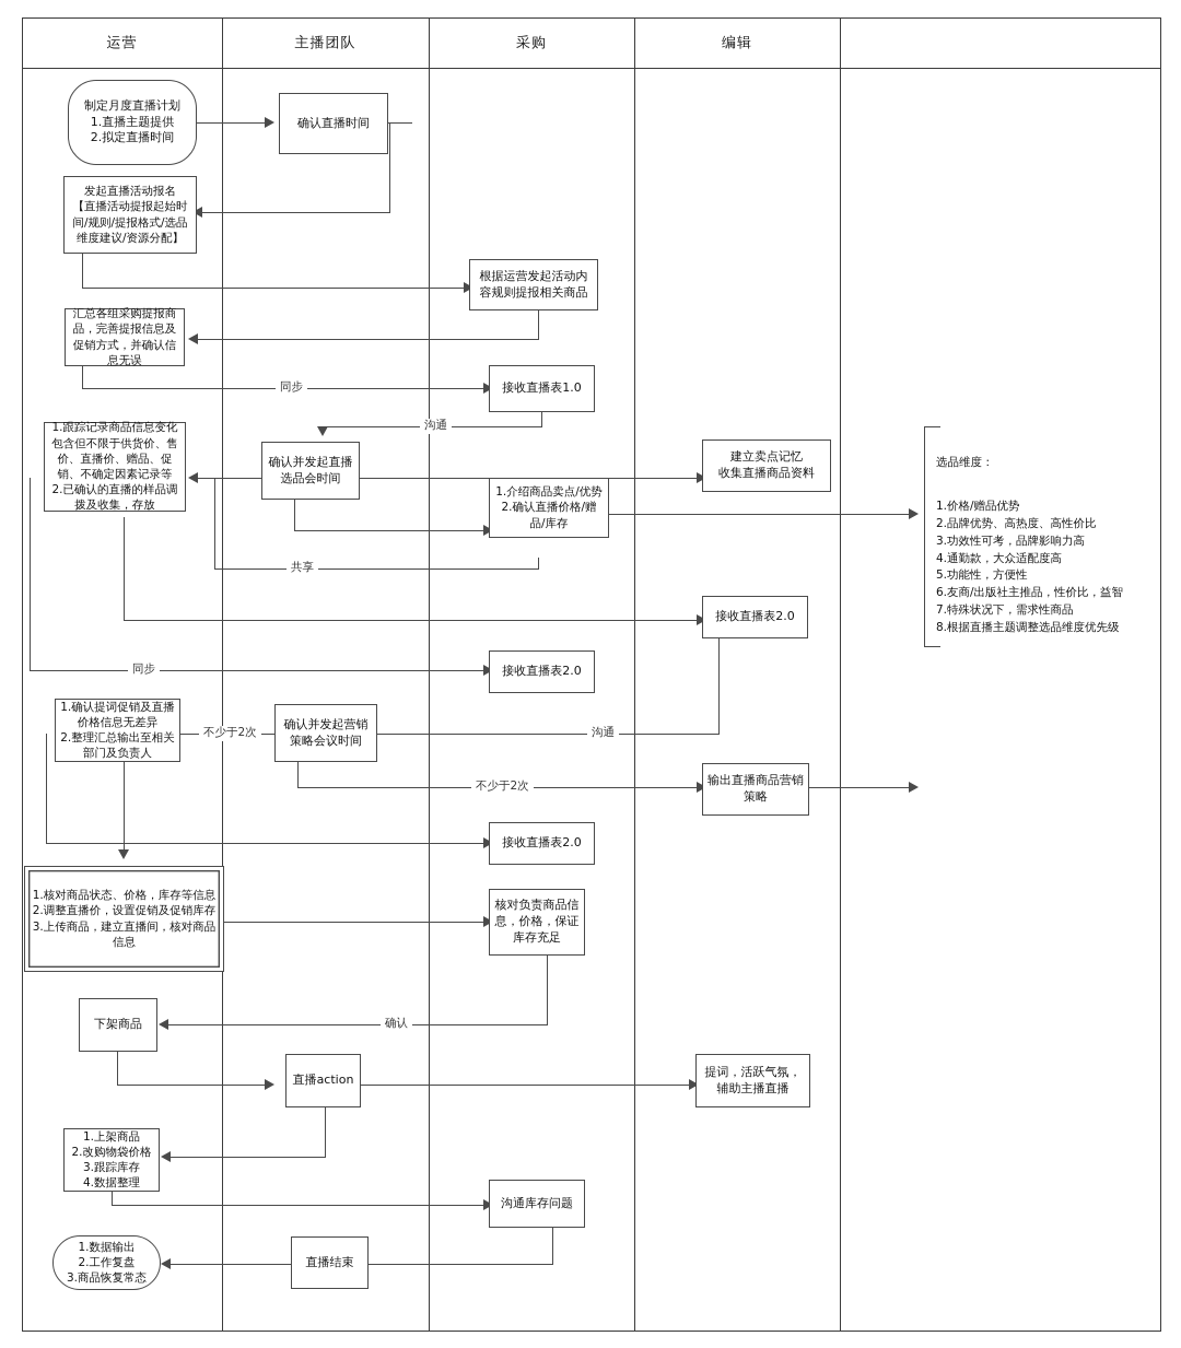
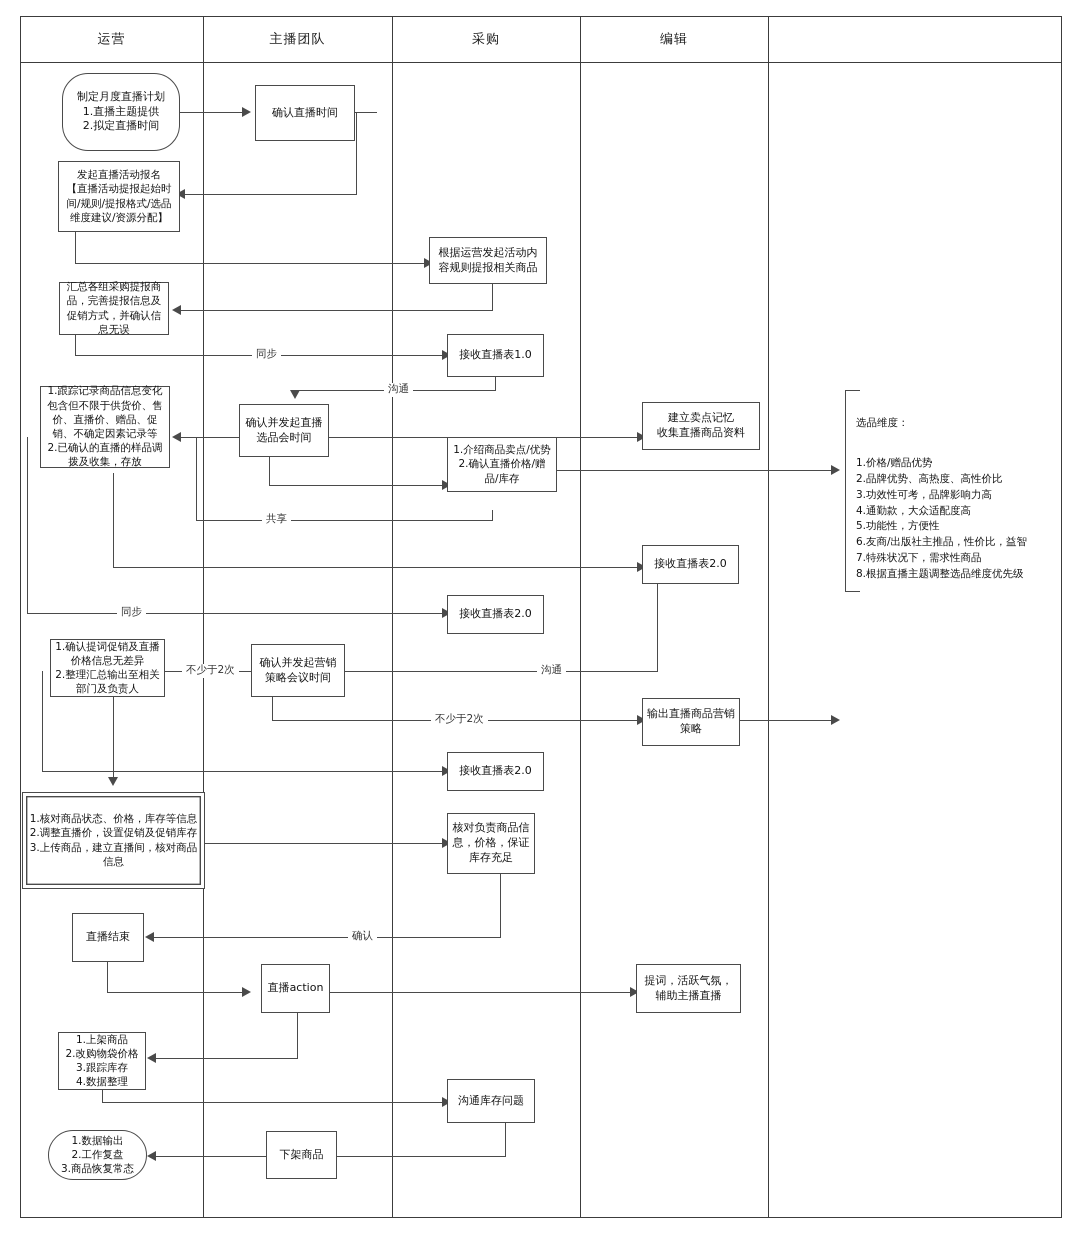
  运营
  主播团队
  采购
  编辑
  同步
  沟通
  共享
  同步
  沟通
  不少于2次
  不少于2次
  确认
  制定月度直播计划
  1.直播主题提供
  2.拟定直播时间
  确认直播时间
  发起直播活动报名
  【直播活动提报起始时间/规则/提报格式/选品维度建议/资源分配】
  根据运营发起活动内容规则提报相关商品
  汇总各组采购提报商品，完善提报信息及促销方式，并确认信息无误
  接收直播表1.0
  1.跟踪记录商品信息变化包含但不限于供货价、售价、直播价、赠品、促销、不确定因素记录等
  2.已确认的直播的样品调拨及收集，存放
  确认并发起直播选品会时间
  建立卖点记忆
  收集直播商品资料
  1.介绍商品卖点/优势
  2.确认直播价格/赠品/库存
  接收直播表2.0
  接收直播表2.0
  1.确认提词促销及直播价格信息无差异
  2.整理汇总输出至相关部门及负责人
  确认并发起营销策略会议时间
  输出直播商品营销策略
  接收直播表2.0
  1.核对商品状态、价格，库存等信息
  2.调整直播价，设置促销及促销库存
  3.上传商品，建立直播间，核对商品信息
  核对负责商品信息，价格，保证库存充足
- 下架商品
+ 直播结束
  直播action
  提词，活跃气氛，辅助主播直播
  1.上架商品
  2.改购物袋价格
  3.跟踪库存
  4.数据整理
  沟通库存问题
- 直播结束
+ 下架商品
  1.数据输出
  2.工作复盘
  3.商品恢复常态
  选品维度：
  1.价格/赠品优势
  2.品牌优势、高热度、高性价比
  3.功效性可考，品牌影响力高
  4.通勤款，大众适配度高
  5.功能性，方便性
  6.友商/出版社主推品，性价比，益智
  7.特殊状况下，需求性商品
  8.根据直播主题调整选品维度优先级
